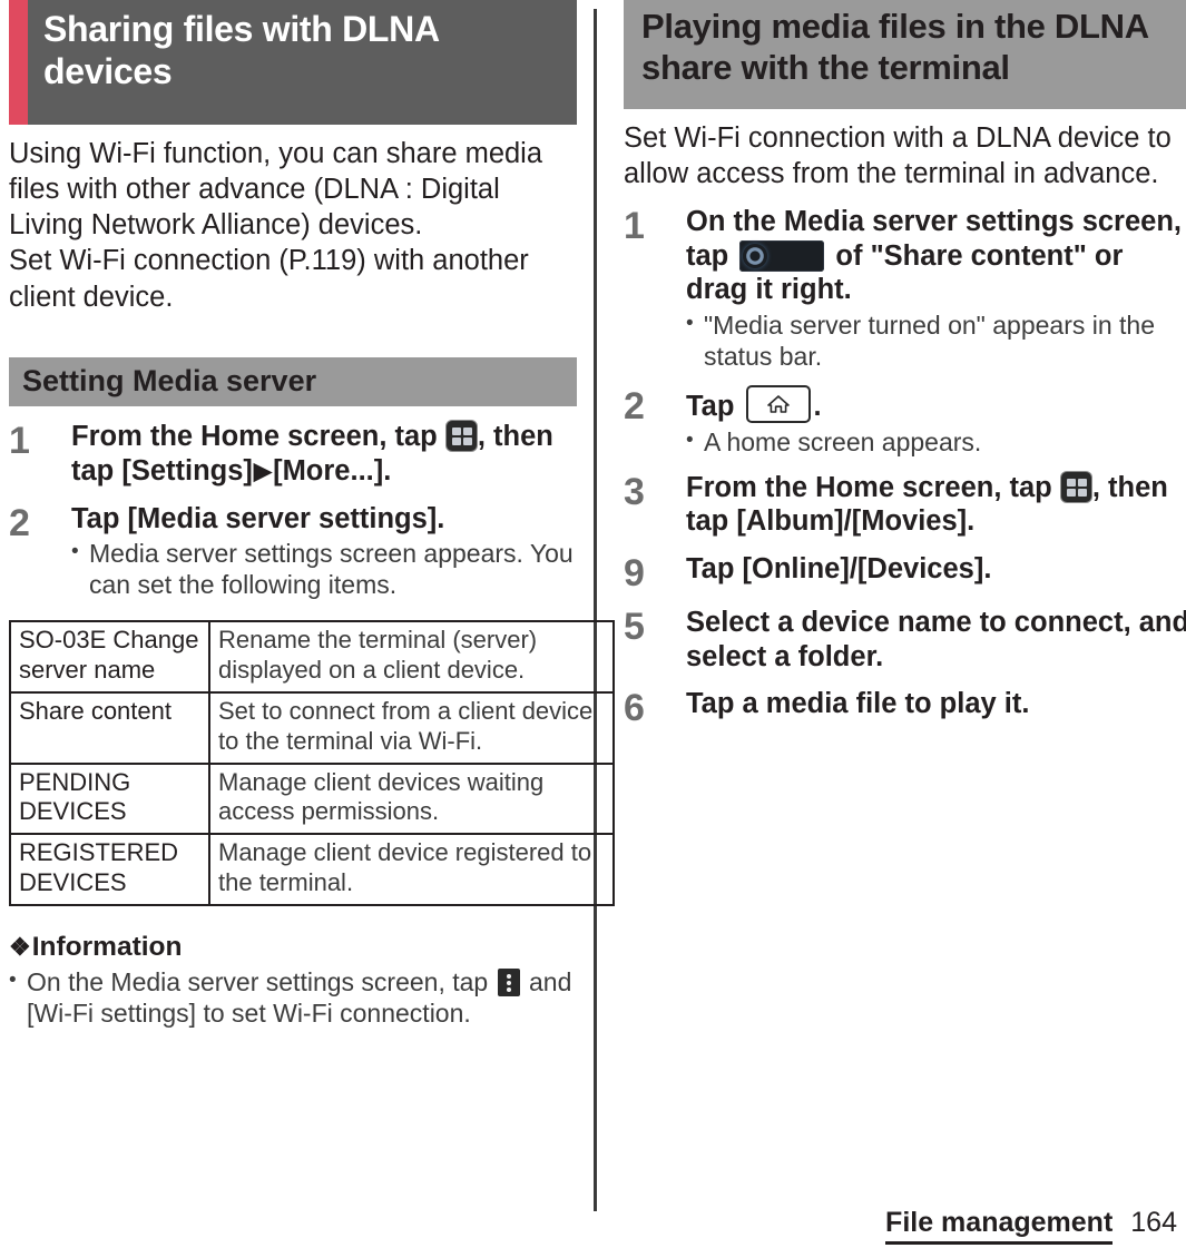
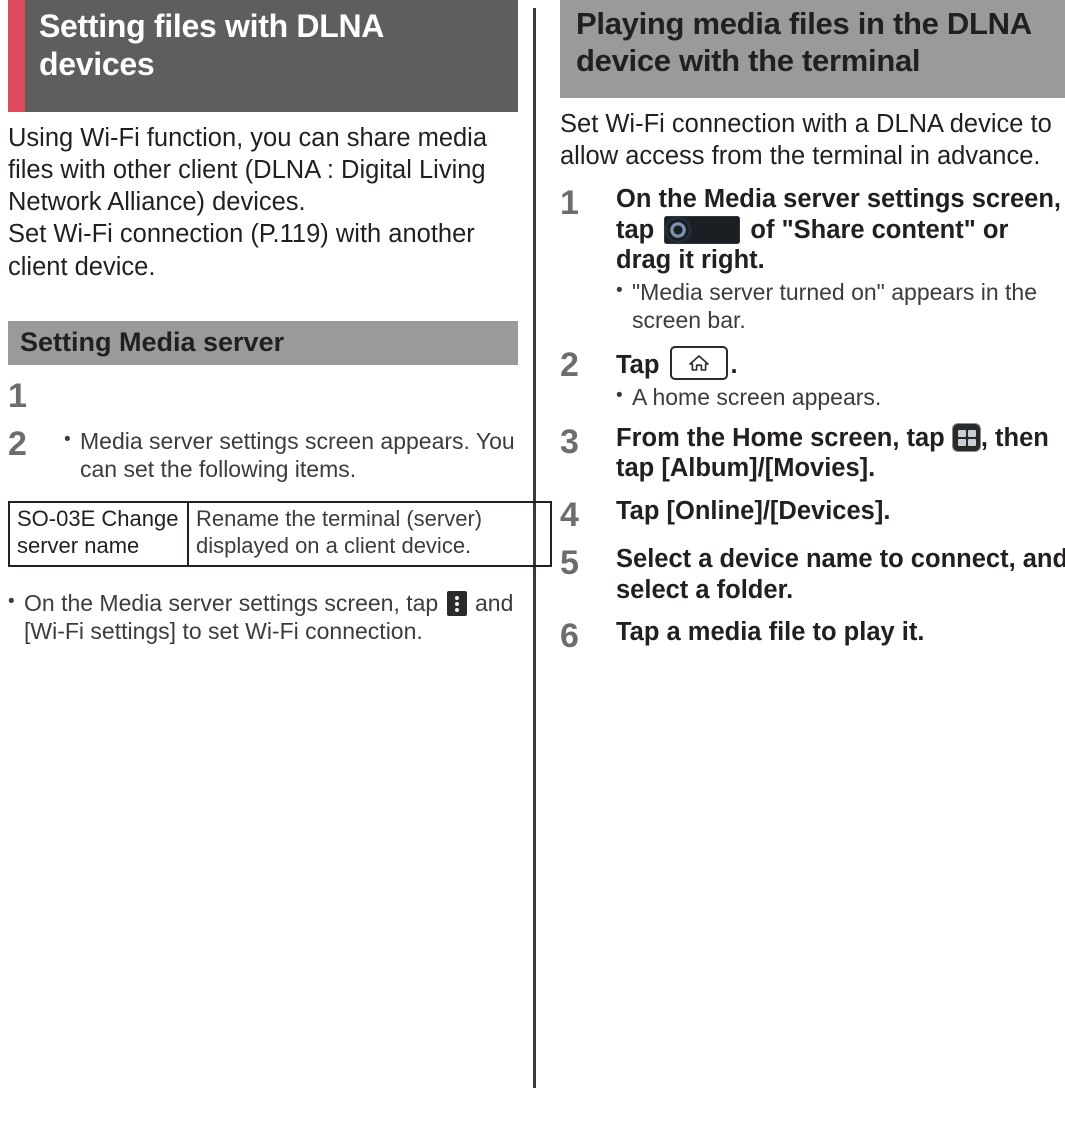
- Sharing files with DLNA devices
+ Setting files with DLNA devices
- Using Wi-Fi function, you can share media files with other advance (DLNA : Digital Living Network Alliance) devices.
+ Using Wi-Fi function, you can share media files with other client (DLNA : Digital Living Network Alliance) devices.
  Set Wi-Fi connection (P.119) with another client device.
  Setting Media server
  1
- From the Home screen, tap , then tap [Settings]▶[More...].
  2
- Tap [Media server settings].
  •
  Media server settings screen appears. You can set the following items.
  SO-03E Change server name	Rename the terminal (server) displayed on a client device.
- Share content	Set to connect from a client device to the terminal via Wi-Fi.
- PENDING DEVICES	Manage client devices waiting access permissions.
- REGISTERED DEVICES	Manage client device registered to the terminal.
- ❖Information
  •
  On the Media server settings screen, tap and [Wi-Fi settings] to set Wi-Fi connection.
- Playing media files in the DLNA share with the terminal
+ Playing media files in the DLNA device with the terminal
  Set Wi-Fi connection with a DLNA device to allow access from the terminal in advance.
  1
  On the Media server settings screen, tap of "Share content" or drag it right.
  •
- "Media server turned on" appears in the status bar.
+ "Media server turned on" appears in the screen bar.
  2
  Tap .
  •
  A home screen appears.
  3
  From the Home screen, tap , then tap [Album]/[Movies].
- 9
+ 4
  Tap [Online]/[Devices].
  5
  Select a device name to connect, and select a folder.
  6
  Tap a media file to play it.
- File management
- 164
